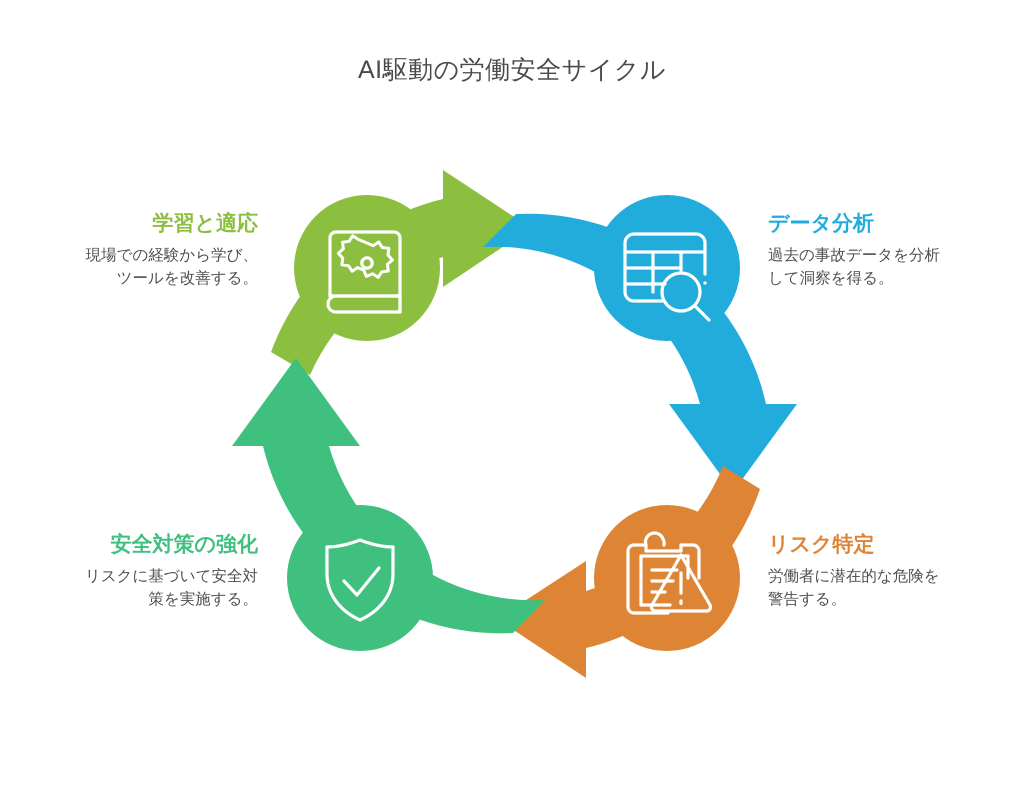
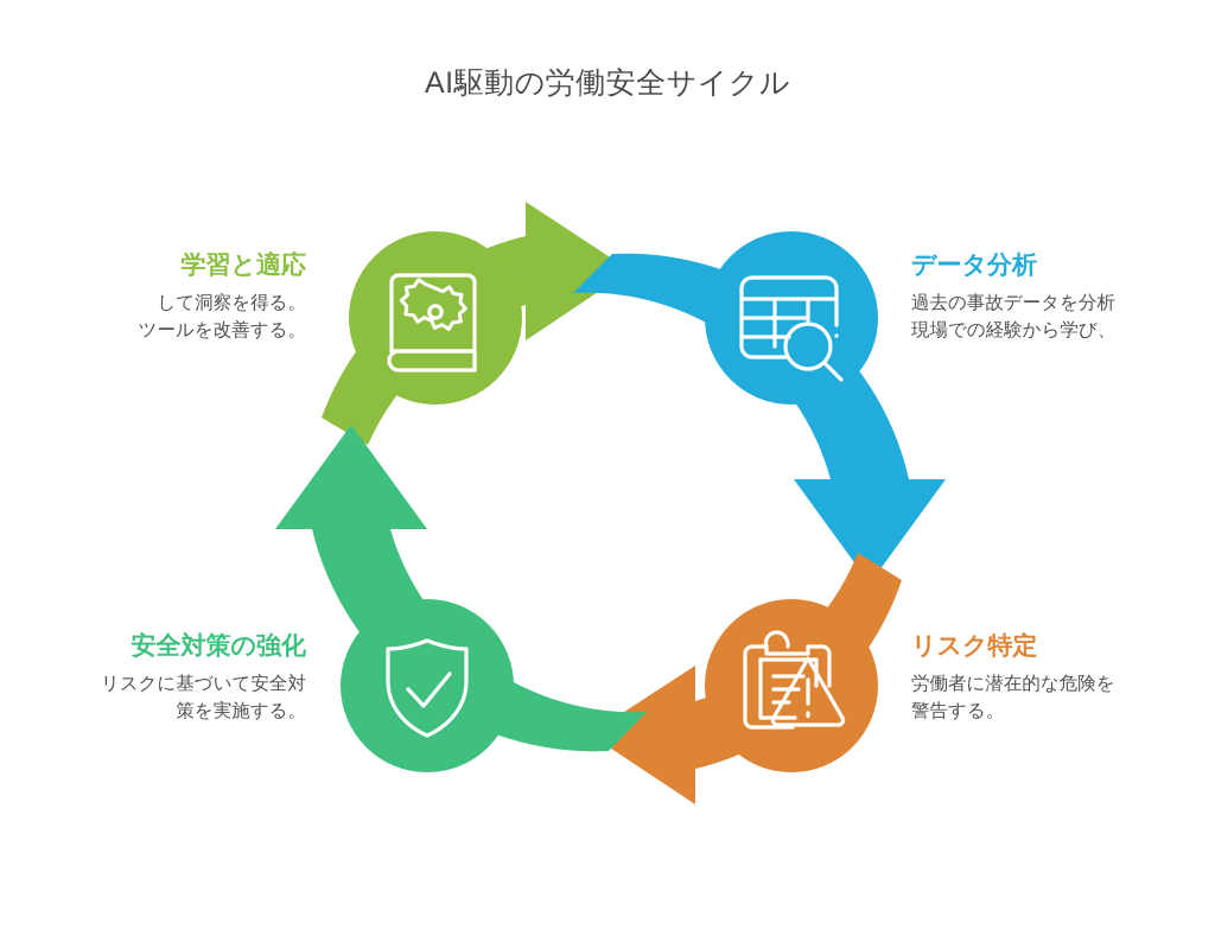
  AI駆動の労働安全サイクル
  学習と適応
- 現場での経験から学び、
+ して洞察を得る。
  ツールを改善する。
  データ分析
  過去の事故データを分析
- して洞察を得る。
+ 現場での経験から学び、
  リスク特定
  労働者に潜在的な危険を
  警告する。
  安全対策の強化
  リスクに基づいて安全対
  策を実施する。
